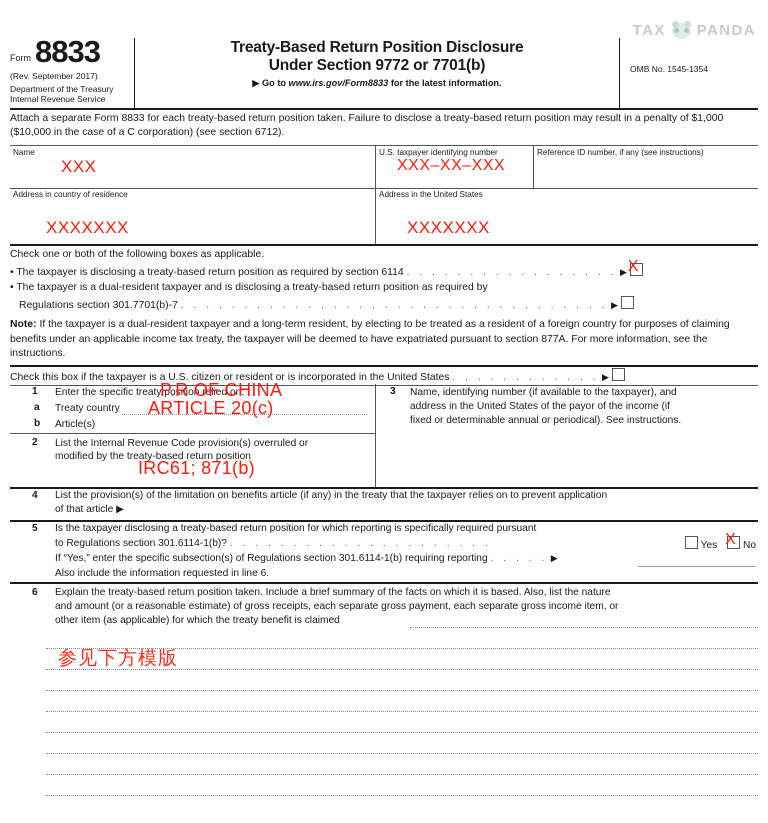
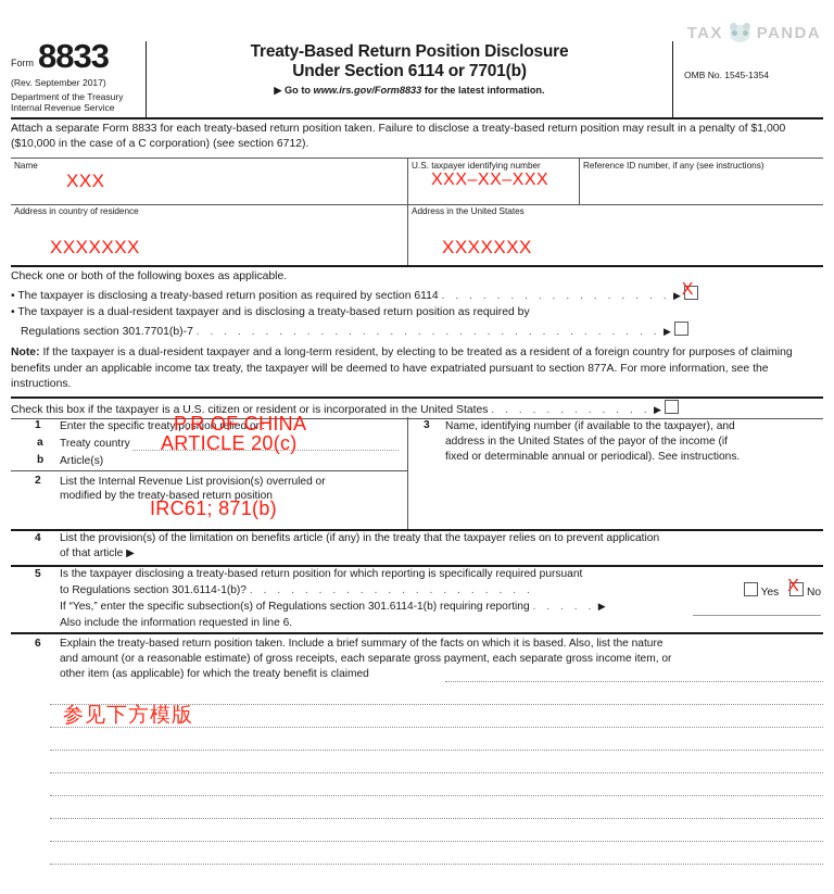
  TAX
  PANDA
  Form
  8833
  (Rev. September 2017)
  Department of the Treasury
  Internal Revenue Service
  Treaty-Based Return Position Disclosure
- Under Section 9772 or 7701(b)
+ Under Section 6114 or 7701(b)
  ▶ Go to www.irs.gov/Form8833 for the latest information.
  OMB No. 1545-1354
  Attach a separate Form 8833 for each treaty-based return position taken. Failure to disclose a treaty-based return position may result in a penalty of $1,000 ($10,000 in the case of a C corporation) (see section 6712).
  Name
  XXX
  U.S. taxpayer identifying number
  XXX–XX–XXX
  Reference ID number, if any (see instructions)
  Address in country of residence
  XXXXXXX
  Address in the United States
  XXXXXXX
  Check one or both of the following boxes as applicable.
  • The taxpayer is disclosing a treaty-based return position as required by section 6114 . . . . . . . . . . . . . . . . . ▶
  X
  • The taxpayer is a dual-resident taxpayer and is disclosing a treaty-based return position as required by
  Regulations section 301.7701(b)-7 . . . . . . . . . . . . . . . . . . . . . . . . . . . . . . . . . . ▶
  Note: If the taxpayer is a dual-resident taxpayer and a long-term resident, by electing to be treated as a resident of a foreign country for purposes of claiming benefits under an applicable income tax treaty, the taxpayer will be deemed to have expatriated pursuant to section 877A. For more information, see the instructions.
  Check this box if the taxpayer is a U.S. citizen or resident or is incorporated in the United States . . . . . . . . . . . . ▶
  1
  Enter the specific treaty position relied on:
  a
  Treaty country
  b
  Article(s)
  P.R OF CHINA
  ARTICLE 20(c)
  2
- List the Internal Revenue Code provision(s) overruled or
+ List the Internal Revenue List provision(s) overruled or
  modified by the treaty-based return position
  IRC61; 871(b)
  3
  Name, identifying number (if available to the taxpayer), and
  address in the United States of the payor of the income (if
  fixed or determinable annual or periodical). See instructions.
  4
  List the provision(s) of the limitation on benefits article (if any) in the treaty that the taxpayer relies on to prevent application
  of that article ▶
  5
  Is the taxpayer disclosing a treaty-based return position for which reporting is specifically required pursuant
  to Regulations section 301.6114-1(b)? . . . . . . . . . . . . . . . . . . . . .
  Yes
  X
  No
  If “Yes,” enter the specific subsection(s) of Regulations section 301.6114-1(b) requiring reporting . . . . . ▶
  Also include the information requested in line 6.
  6
  Explain the treaty-based return position taken. Include a brief summary of the facts on which it is based. Also, list the nature
  and amount (or a reasonable estimate) of gross receipts, each separate gross payment, each separate gross income item, or
  other item (as applicable) for which the treaty benefit is claimed
  参见下方模版
